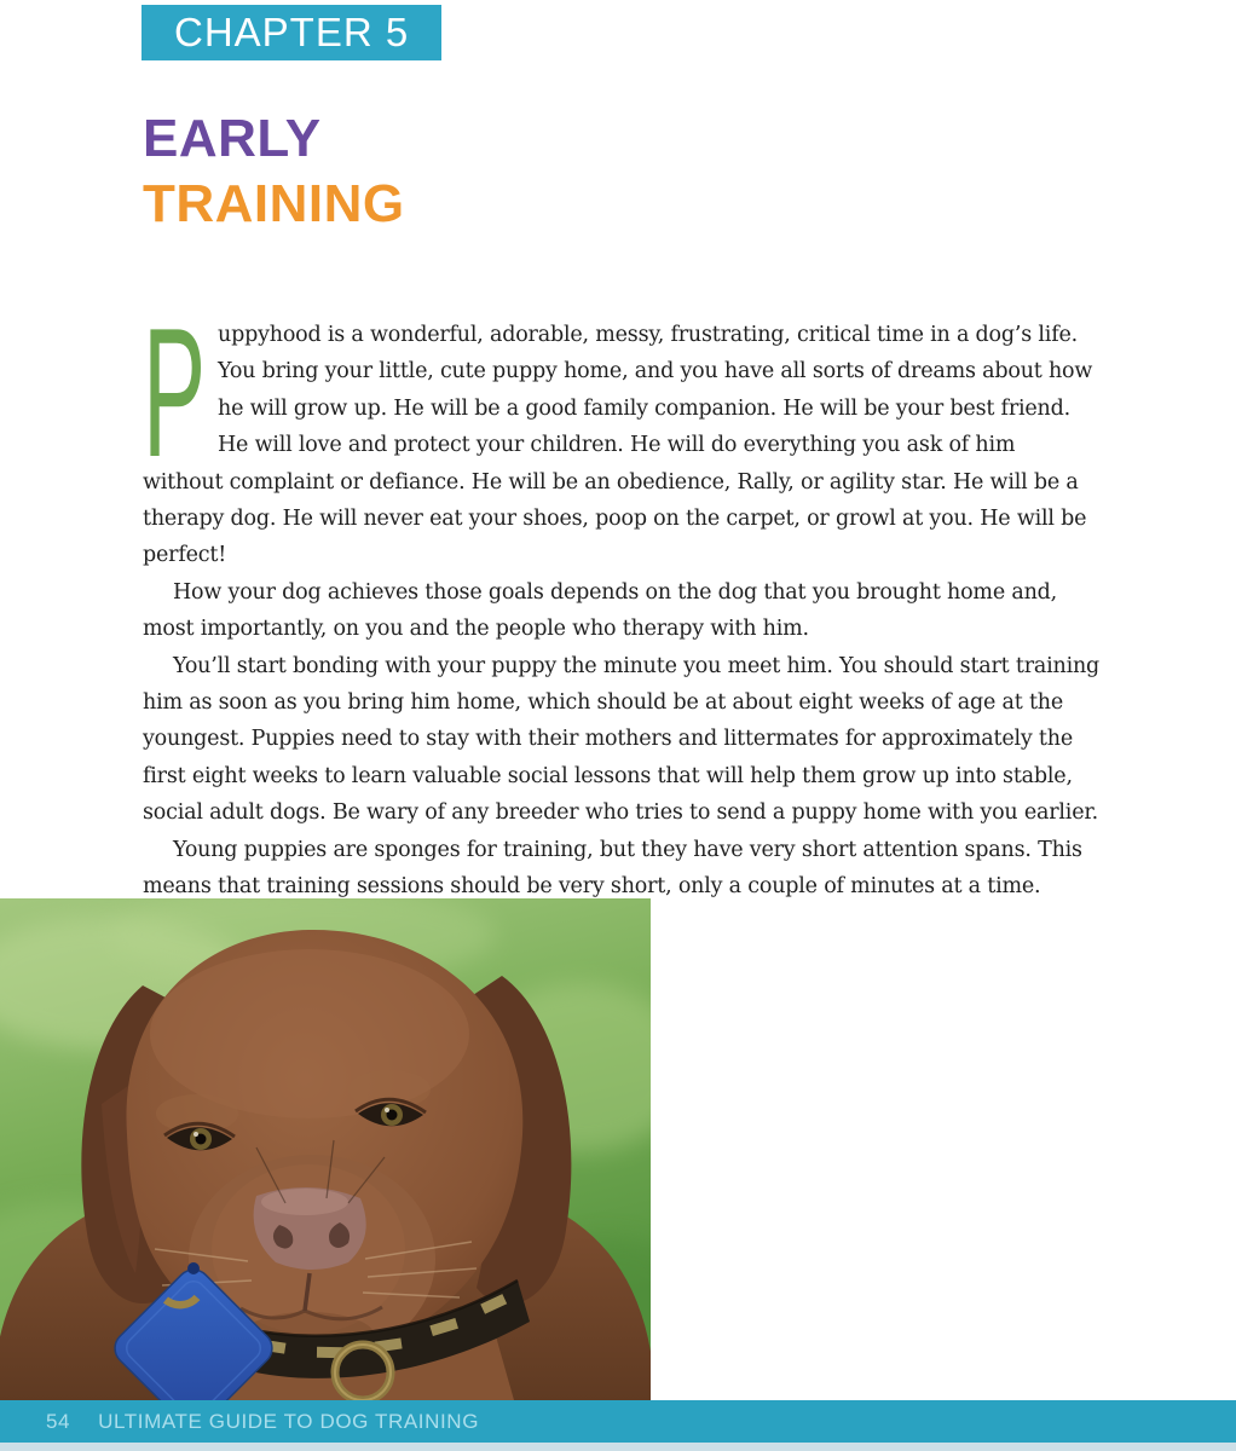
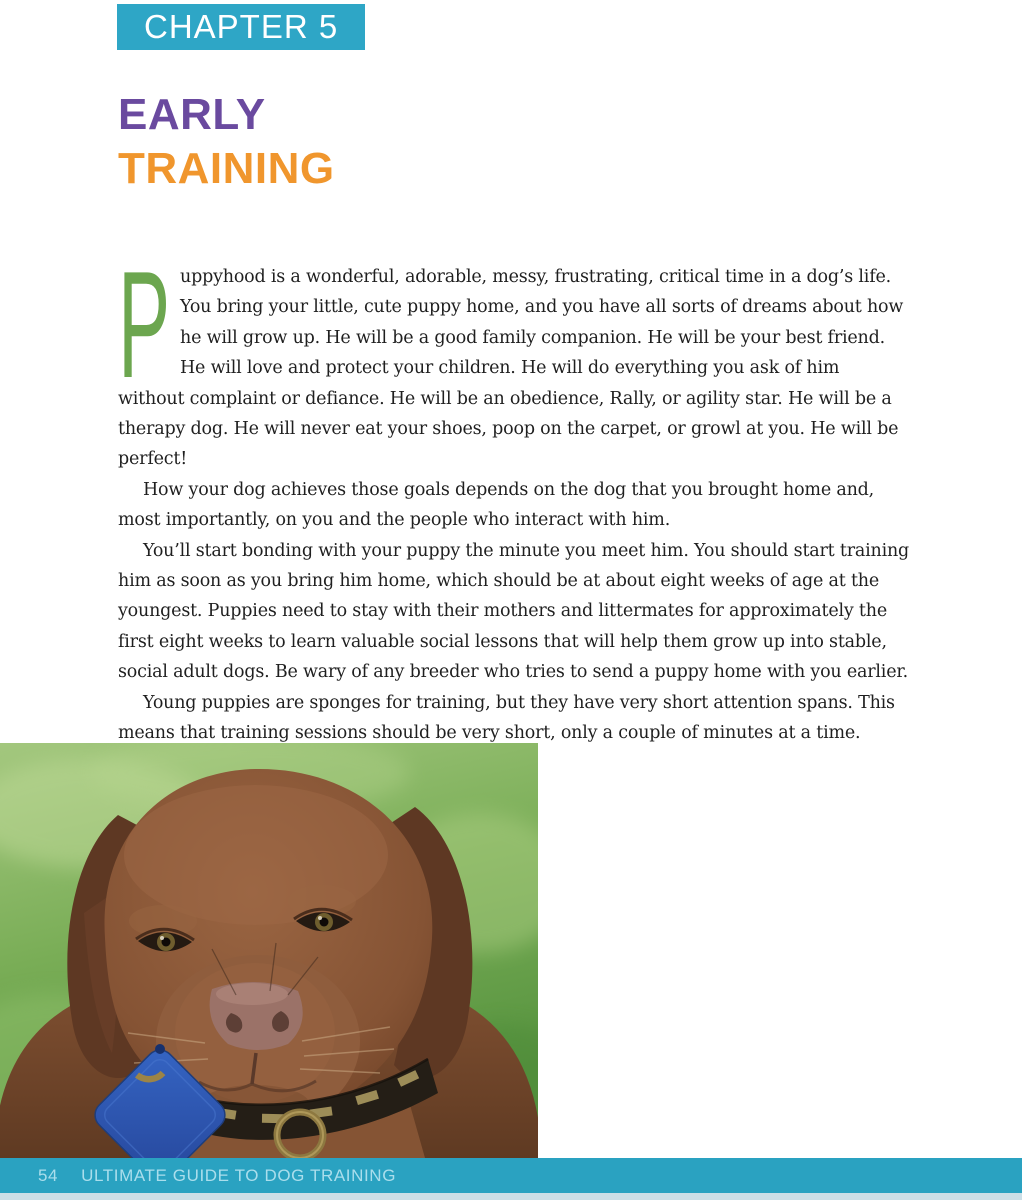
  CHAPTER 5
  EARLY
  TRAINING
  P
  uppyhood is a wonderful, adorable, messy, frustrating, critical time in a dog’s life. You bring your little, cute puppy home, and you have all sorts of dreams about how he will grow up. He will be a good family companion. He will be your best friend. He will love and protect your children. He will do everything you ask of him without complaint or defiance. He will be an obedience, Rally, or agility star. He will be a therapy dog. He will never eat your shoes, poop on the carpet, or growl at you. He will be perfect!
- How your dog achieves those goals depends on the dog that you brought home and, most importantly, on you and the people who therapy with him.
+ How your dog achieves those goals depends on the dog that you brought home and, most importantly, on you and the people who interact with him.
  You’ll start bonding with your puppy the minute you meet him. You should start training him as soon as you bring him home, which should be at about eight weeks of age at the youngest. Puppies need to stay with their mothers and littermates for approximately the first eight weeks to learn valuable social lessons that will help them grow up into stable, social adult dogs. Be wary of any breeder who tries to send a puppy home with you earlier.
  Young puppies are sponges for training, but they have very short attention spans. This means that training sessions should be very short, only a couple of minutes at a time.
  54
  ULTIMATE GUIDE TO DOG TRAINING
